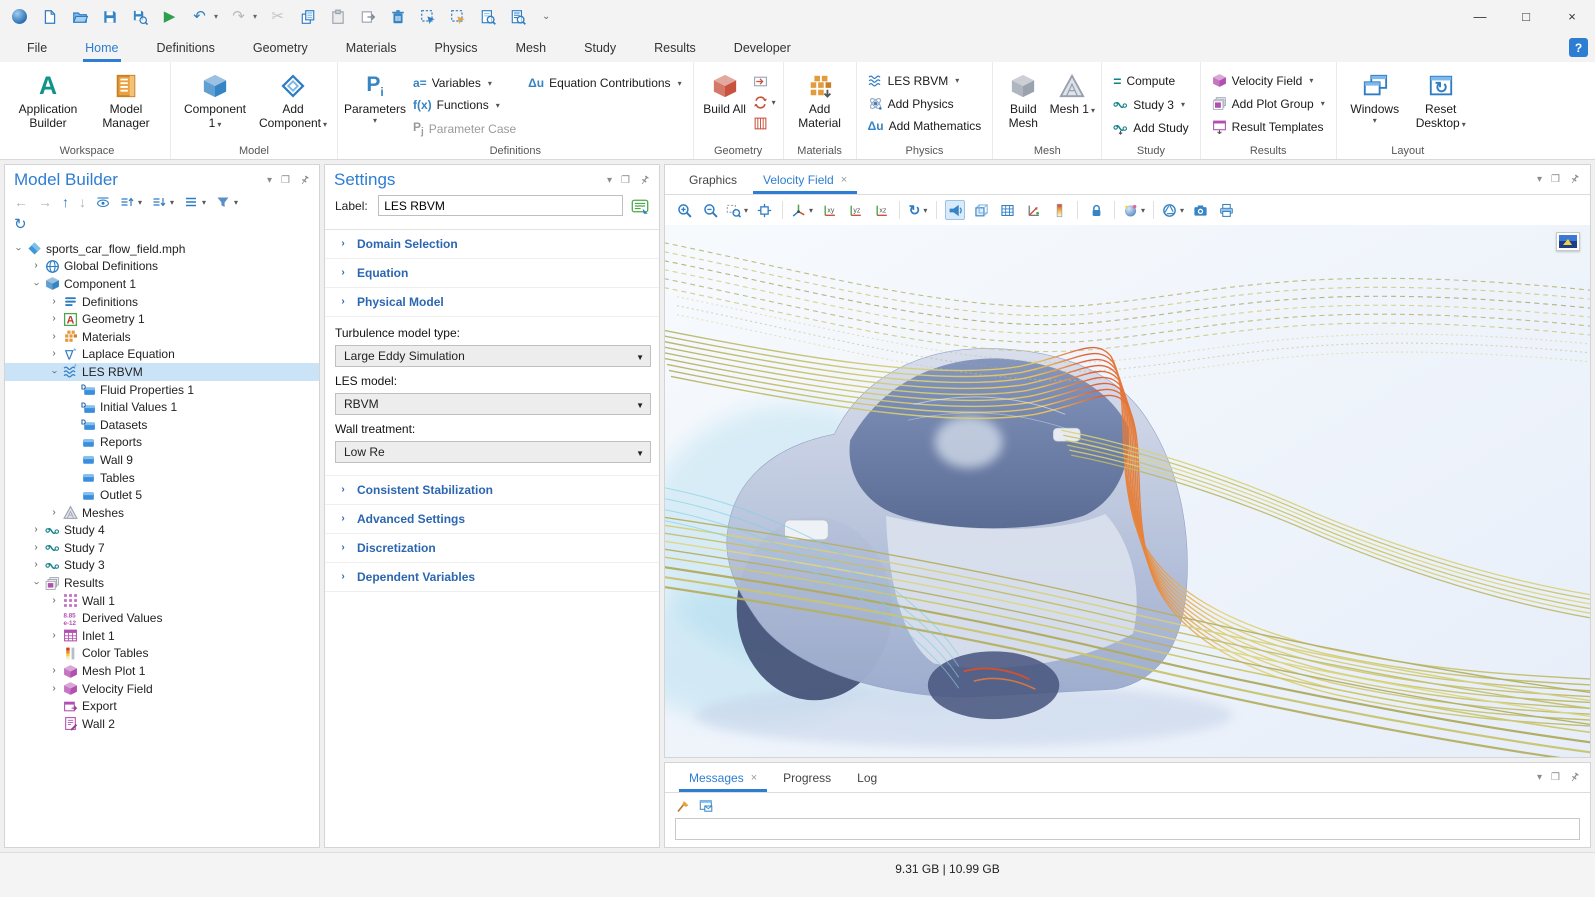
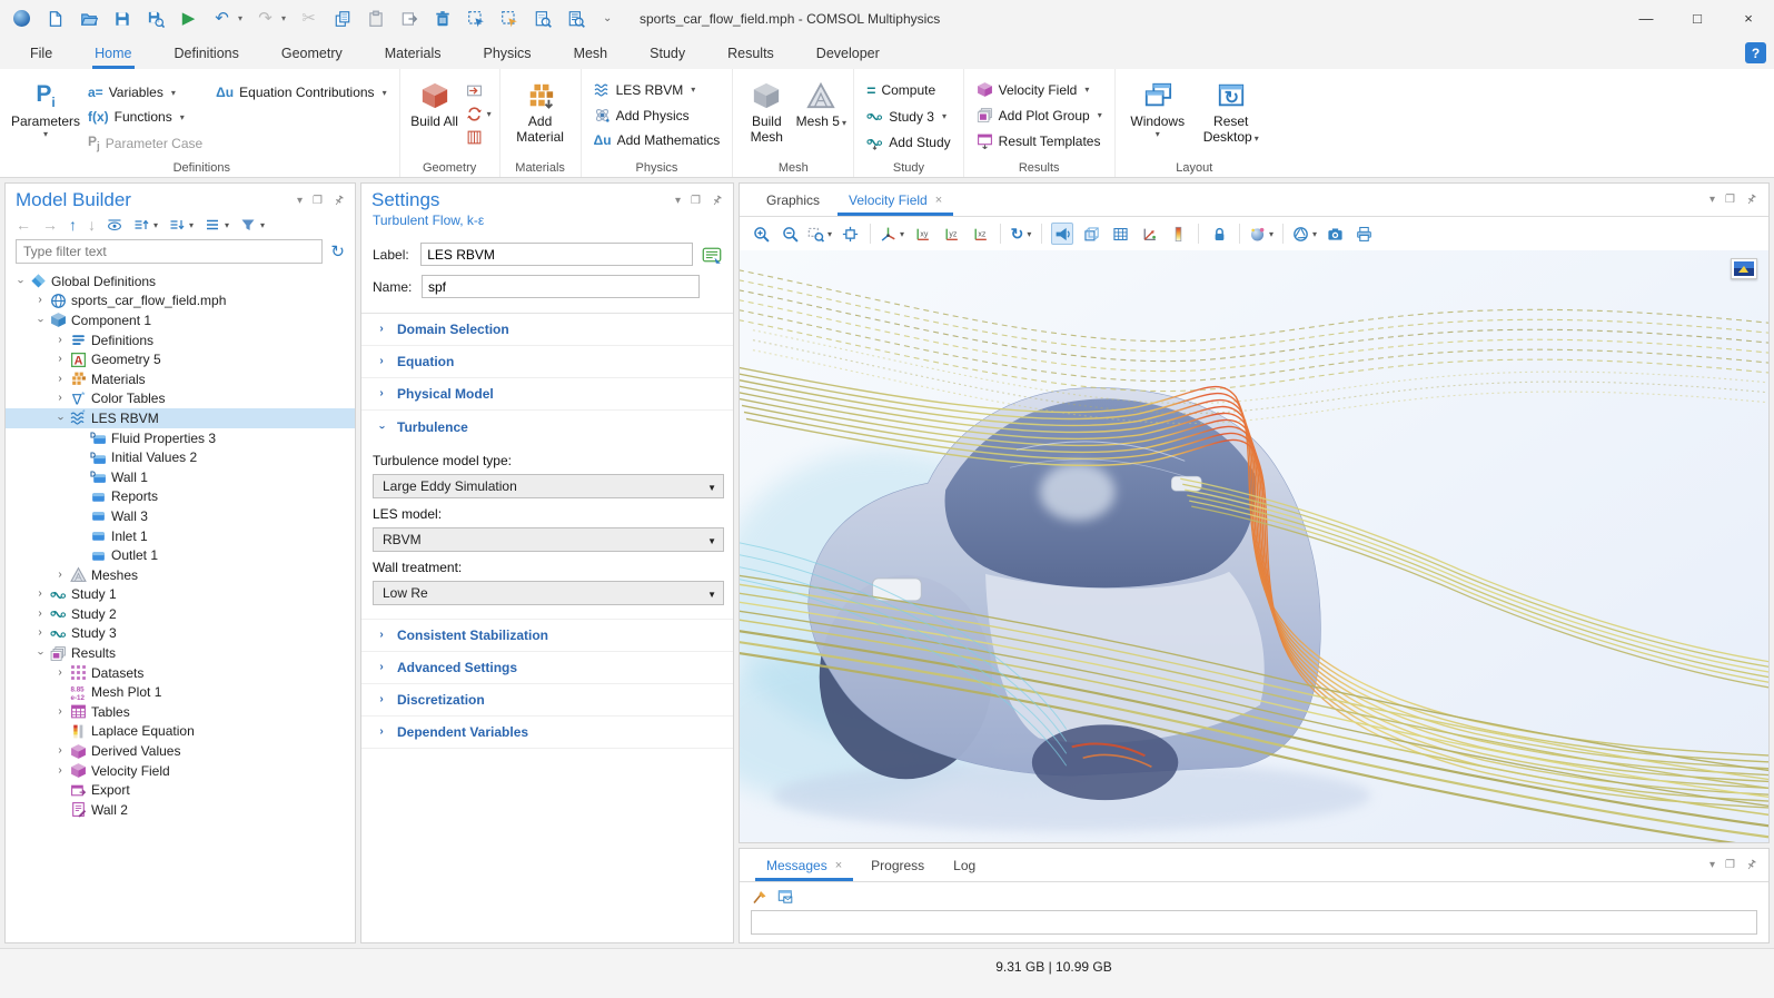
  ▶
  ↶
  ▾
  ↷
  ▾
  ✂
  ⌄
+ sports_car_flow_field.mph - COMSOL Multiphysics
  —
  □
  ×
  File
  Home
  Definitions
  Geometry
  Materials
  Physics
  Mesh
  Study
  Results
  Developer
  ?
- A
- Application Builder
- Model Manager
- Workspace
- Component 1 ▾
- Add Component ▾
- Model
  Pi
  Parameters
  ▾
  a=
  Variables
  ▾
  f(x)
  Functions
  ▾
  Pj
  Parameter Case
  Δu
  Equation Contributions
  ▾
  Definitions
  Build All
  ▾
  Geometry
  Add Material
  Materials
  LES RBVM
  ▾
  Add Physics
  Δu
  Add Mathematics
  Physics
  Build Mesh
- Mesh 1 ▾
+ Mesh 5 ▾
  Mesh
  =
  Compute
  Study 3
  ▾
  Add Study
  Study
  Velocity Field
  ▾
  Add Plot Group
  ▾
  Result Templates
  Results
  Windows
  ▾
  Reset Desktop ▾
  Layout
  Model Builder
  ▾
  ❐
  ←
  →
  ↑
  ↓
  ▾
  ▾
  ▾
  ▾
+ Type filter text
  ↻
- sports_car_flow_field.mph
+ Global Definitions
  ›
- Global Definitions
+ sports_car_flow_field.mph
  Component 1
  ›
  Definitions
  ›
- Geometry 1
+ Geometry 5
  ›
  Materials
  ›
- Laplace Equation
+ Color Tables
  LES RBVM
- Fluid Properties 1
+ Fluid Properties 3
- Initial Values 1
+ Initial Values 2
- Datasets
+ Wall 1
  Reports
- Wall 9
+ Wall 3
- Tables
+ Inlet 1
- Outlet 5
+ Outlet 1
  ›
  Meshes
  ›
- Study 4
+ Study 1
  ›
- Study 7
+ Study 2
  ›
  Study 3
  Results
  ›
- Wall 1
+ Datasets
- Derived Values
+ Mesh Plot 1
  ›
- Inlet 1
+ Tables
- Color Tables
+ Laplace Equation
  ›
- Mesh Plot 1
+ Derived Values
  ›
  Velocity Field
  Export
  Wall 2
  Settings
  ▾
  ❐
+ Turbulent Flow, k-ε
  Label:
  LES RBVM
+ Name:
+ spf
  ›
  Domain Selection
  ›
  Equation
  ›
  Physical Model
+ Turbulence
  Turbulence model type:
  Large Eddy Simulation
  ▼
  LES model:
  RBVM
  ▼
  Wall treatment:
  Low Re
  ▼
  ›
  Consistent Stabilization
  ›
  Advanced Settings
  ›
  Discretization
  ›
  Dependent Variables
  Graphics
  Velocity Field
  ×
  ▾
  ❐
  ▾
  ▾
  ↻
  ▾
  ▾
  ▾
  Messages
  ×
  Progress
  Log
  ▾
  ❐
  9.31 GB | 10.99 GB
